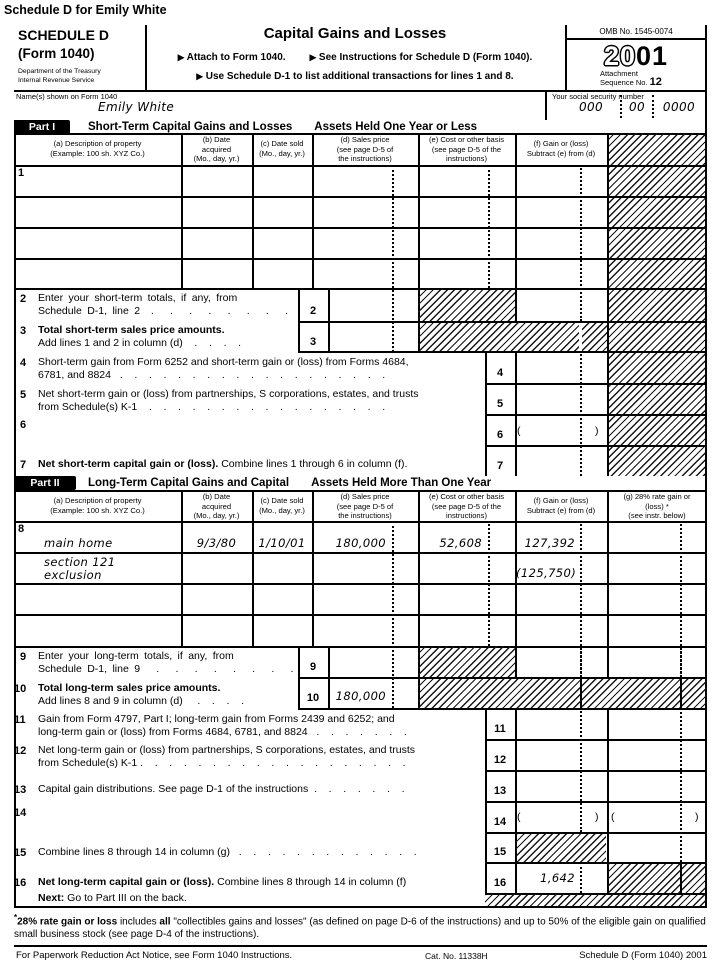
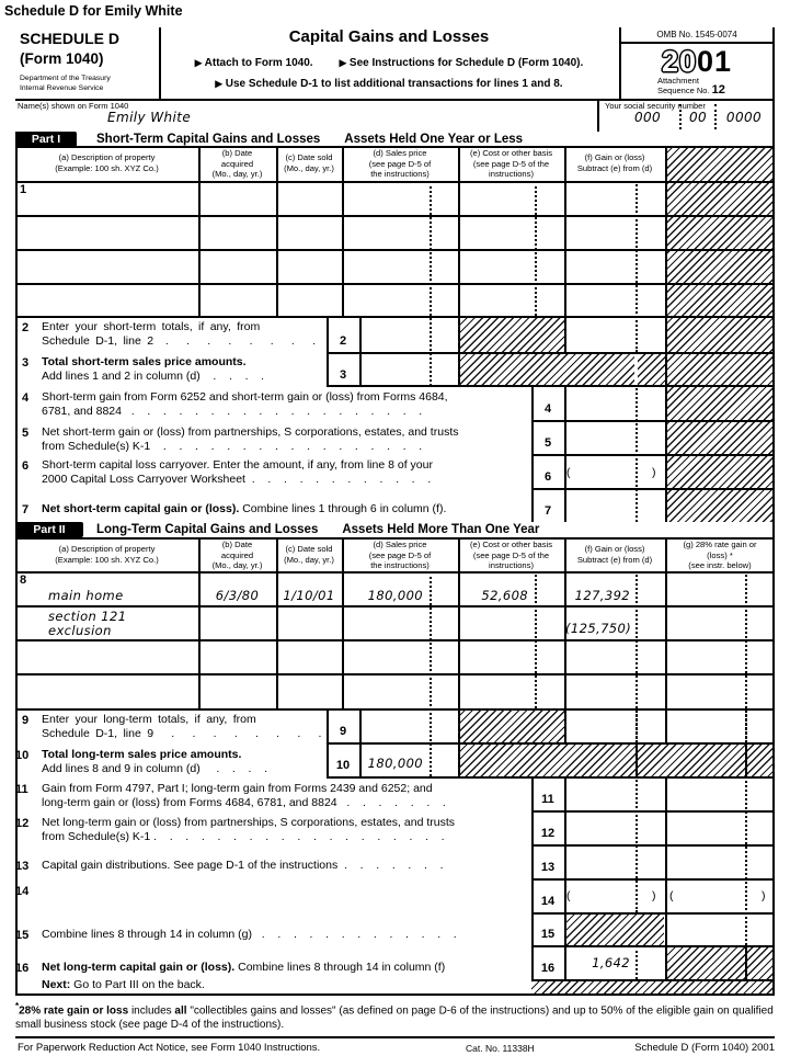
  Schedule D for Emily White
  SCHEDULE D
  (Form 1040)
  Capital Gains and Losses
  ▶ Attach to Form 1040.
  ▶ See Instructions for Schedule D (Form 1040).
  ▶ Use Schedule D-1 to list additional transactions for lines 1 and 8.
  OMB No. 1545-0074
  2001
  Attachment
  Sequence No. 12
  Name(s) shown on Form 1040
  Emily White
  Your social security number
  000
  00
  0000
  Part I
  Short-Term Capital Gains and Losses
  Assets Held One Year or Less
  (a) Description of property
  (Example: 100 sh. XYZ Co.)
  (b) Date
  acquired
  (Mo., day, yr.)
  (c) Date sold
  (Mo., day, yr.)
  (d) Sales price
  (see page D-5 of
  the instructions)
  (e) Cost or other basis
  (see page D-5 of the
  instructions)
  (f) Gain or (loss)
  Subtract (e) from (d)
  1
  2
  Enter your short-term totals, if any, from
  Schedule D-1, line 2 . . . . . . . .
  2
  3
  Total short-term sales price amounts.
  Add lines 1 and 2 in column (d) . . . .
  3
  4
  Short-term gain from Form 6252 and short-term gain or (loss) from Forms 4684,
  6781, and 8824 . . . . . . . . . . . . . . . . . . .
  4
  5
  Net short-term gain or (loss) from partnerships, S corporations, estates, and trusts
  from Schedule(s) K-1 . . . . . . . . . . . . . . . . .
  5
  6
+ Short-term capital loss carryover. Enter the amount, if any, from line 8 of your
+ 2000 Capital Loss Carryover Worksheet . . . . . . . . . . . .
  6
  (
  )
  7
  Net short-term capital gain or (loss). Combine lines 1 through 6 in column (f).
  7
  Part II
- Long-Term Capital Gains and Capital
+ Long-Term Capital Gains and Losses
  Assets Held More Than One Year
  (a) Description of property
  (Example: 100 sh. XYZ Co.)
  (b) Date
  acquired
  (Mo., day, yr.)
  (c) Date sold
  (Mo., day, yr.)
  (d) Sales price
  (see page D-5 of
  the instructions)
  (e) Cost or other basis
  (see page D-5 of the
  instructions)
  (f) Gain or (loss)
  Subtract (e) from (d)
  (g) 28% rate gain or
  (loss) *
  (see instr. below)
  8
  main home
- 9/3/80
+ 6/3/80
  1/10/01
  180,000
  52,608
  127,392
  section 121
  exclusion
  (125,750)
  9
  Enter your long-term totals, if any, from
  Schedule D-1, line 9 . . . . . . . .
  9
  10
  Total long-term sales price amounts.
  Add lines 8 and 9 in column (d) . . . .
  10
  180,000
  11
  Gain from Form 4797, Part I; long-term gain from Forms 2439 and 6252; and
  long-term gain or (loss) from Forms 4684, 6781, and 8824 . . . . . . .
  11
  12
  Net long-term gain or (loss) from partnerships, S corporations, estates, and trusts
  from Schedule(s) K-1 . . . . . . . . . . . . . . . . . . .
  12
  13
  Capital gain distributions. See page D-1 of the instructions . . . . . . .
  13
  14
  14
  (
  )
  (
  )
  15
  Combine lines 8 through 14 in column (g) . . . . . . . . . . . . .
  15
  16
  Net long-term capital gain or (loss). Combine lines 8 through 14 in column (f)
  Next: Go to Part III on the back.
  16
  1,642
  *28% rate gain or loss includes all "collectibles gains and losses" (as defined on page D-6 of the instructions) and up to 50% of the eligible gain on qualified small business stock (see page D-4 of the instructions).
  For Paperwork Reduction Act Notice, see Form 1040 Instructions.
  Cat. No. 11338H
  Schedule D (Form 1040) 2001
